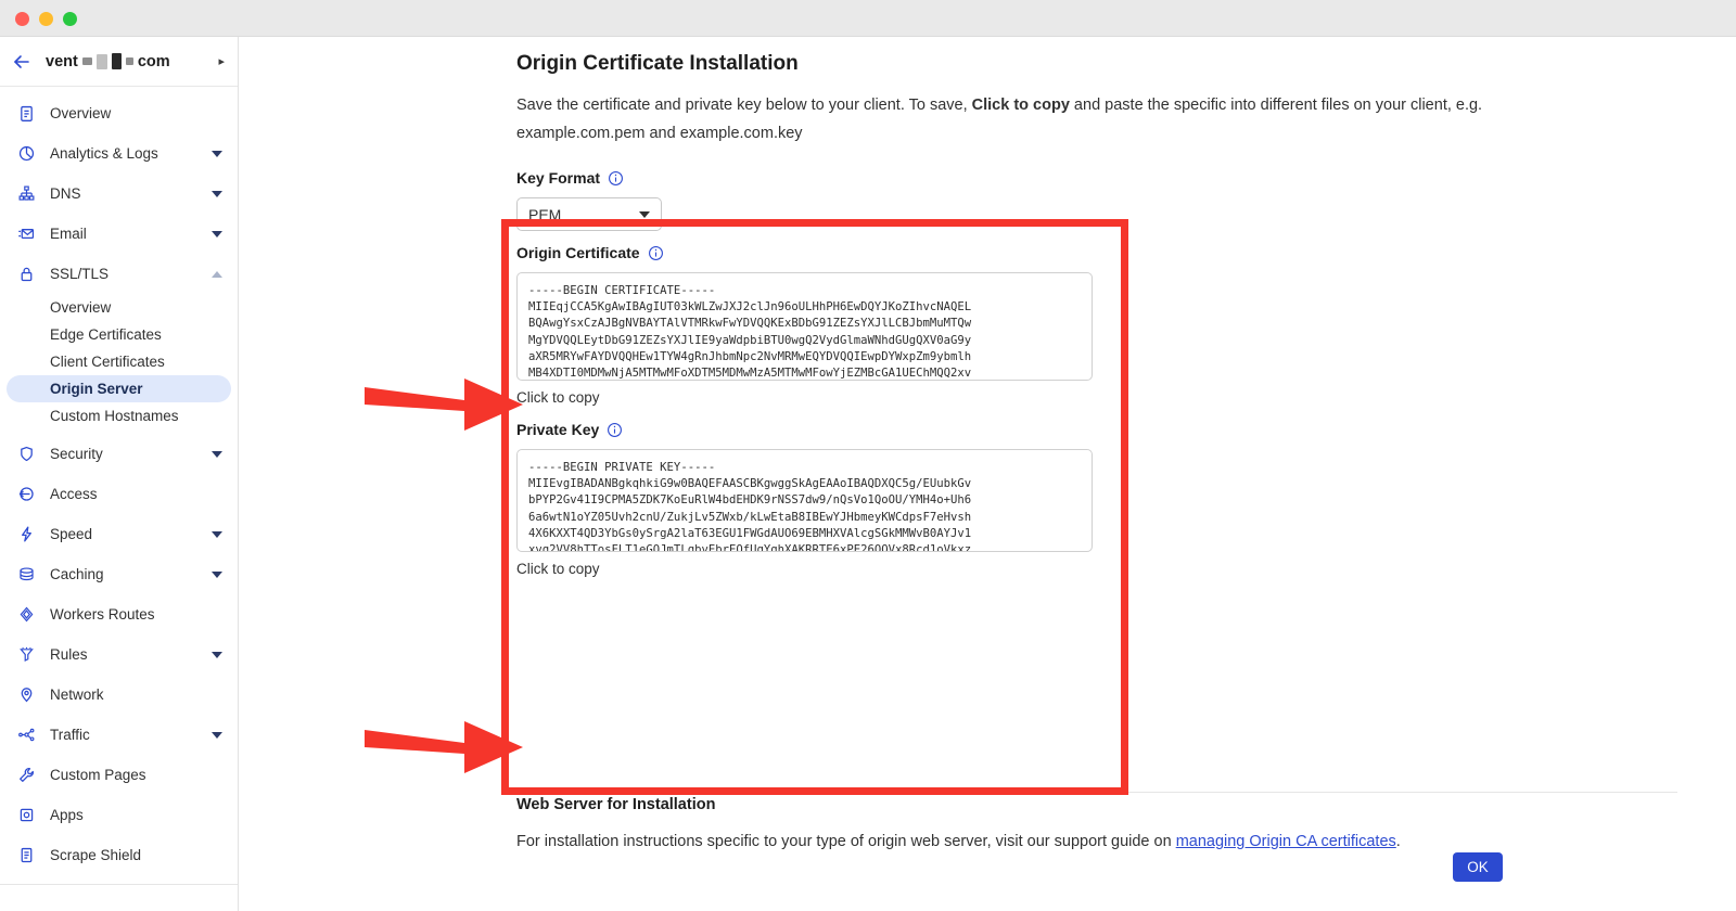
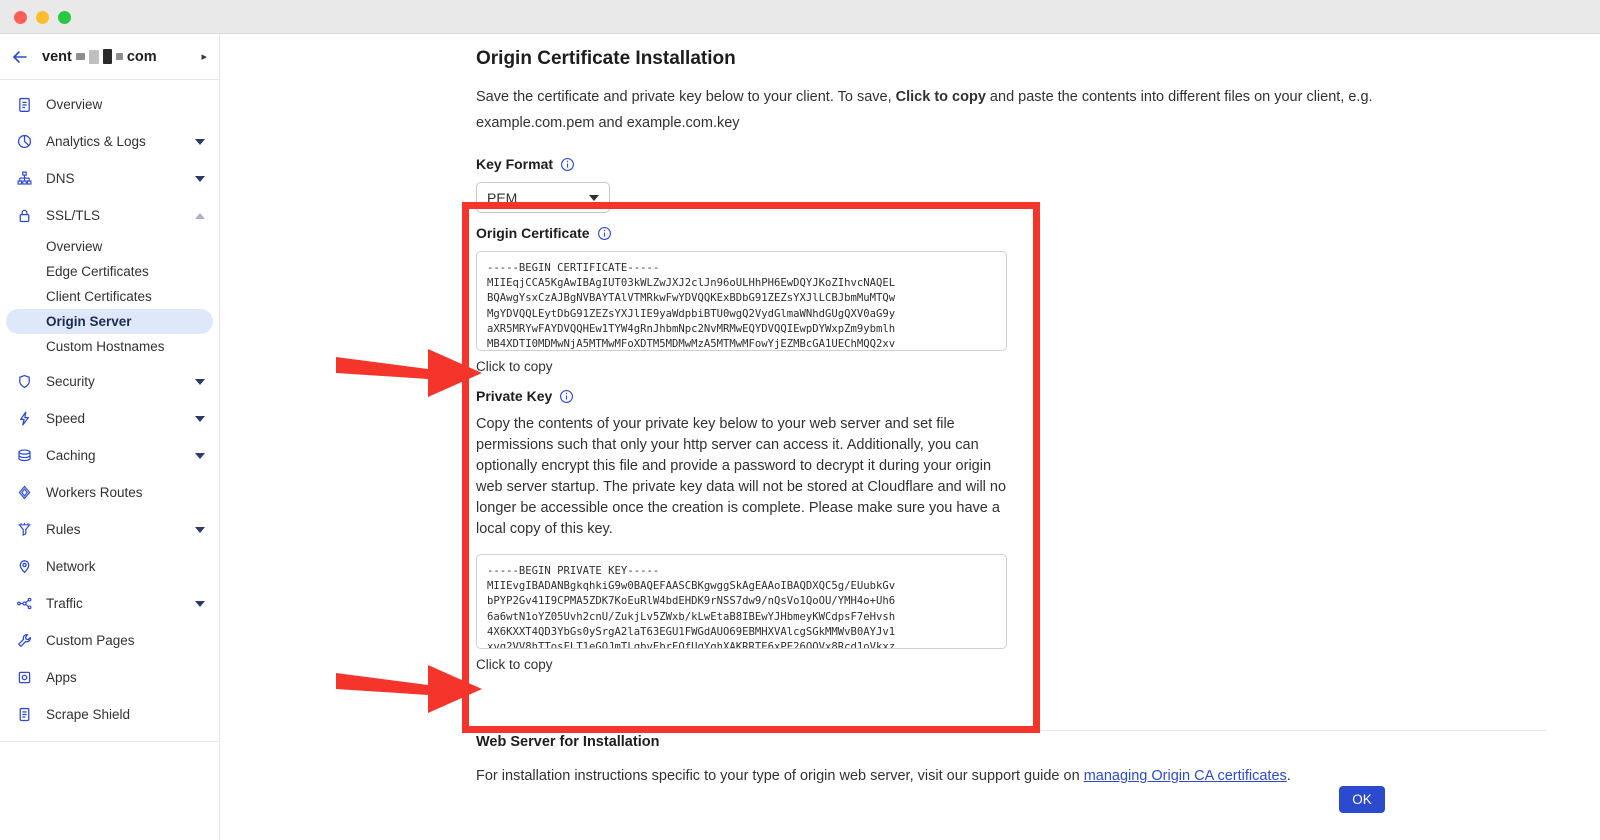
  vent
  com
  ▸
  Overview
  Analytics & Logs
  DNS
- Email
  SSL/TLS
  Overview
  Edge Certificates
  Client Certificates
  Origin Server
  Custom Hostnames
  Security
- Access
  Speed
  Caching
  Workers Routes
  Rules
  Network
  Traffic
  Custom Pages
  Apps
  Scrape Shield
  Origin Certificate Installation
- Save the certificate and private key below to your client. To save, Click to copy and paste the specific into different files on your client, e.g. example.com.pem and example.com.key
+ Save the certificate and private key below to your client. To save, Click to copy and paste the contents into different files on your client, e.g. example.com.pem and example.com.key
  Key Format
  PEM
  Origin Certificate
  -----BEGIN CERTIFICATE-----
  MIIEqjCCA5KgAwIBAgIUT03kWLZwJXJ2clJn96oULHhPH6EwDQYJKoZIhvcNAQEL
  BQAwgYsxCzAJBgNVBAYTAlVTMRkwFwYDVQQKExBDbG91ZEZsYXJlLCBJbmMuMTQw
  MgYDVQQLEytDbG91ZEZsYXJlIE9yaWdpbiBTU0wgQ2VydGlmaWNhdGUgQXV0aG9y
  aXR5MRYwFAYDVQQHEw1TYW4gRnJhbmNpc2NvMRMwEQYDVQQIEwpDYWxpZm9ybmlh
  MB4XDTI0MDMwNjA5MTMwMFoXDTM5MDMwMzA5MTMwMFowYjEZMBcGA1UEChMQQ2xv
  Click to copy
  Private Key
+ Copy the contents of your private key below to your web server and set file permissions such that only your http server can access it. Additionally, you can optionally encrypt this file and provide a password to decrypt it during your origin web server startup. The private key data will not be stored at Cloudflare and will no longer be accessible once the creation is complete. Please make sure you have a local copy of this key.
  -----BEGIN PRIVATE KEY-----
  MIIEvgIBADANBgkqhkiG9w0BAQEFAASCBKgwggSkAgEAAoIBAQDXQC5g/EUubkGv
  bPYP2Gv41I9CPMA5ZDK7KoEuRlW4bdEHDK9rNSS7dw9/nQsVo1QoOU/YMH4o+Uh6
  6a6wtN1oYZ05Uvh2cnU/ZukjLv5ZWxb/kLwEtaB8IBEwYJHbmeyKWCdpsF7eHvsh
  4X6KXXT4QD3YbGs0ySrgA2laT63EGU1FWGdAUO69EBMHXVAlcgSGkMMWvB0AYJv1
  xvq2VV8hTTosFLT1eGQJmTLqbvEbrEQfUqYqhXAKRRTE6xPE26OQVx8Rcd1oVkxz
  Click to copy
  Web Server for Installation
  For installation instructions specific to your type of origin web server, visit our support guide on managing Origin CA certificates.
  OK
